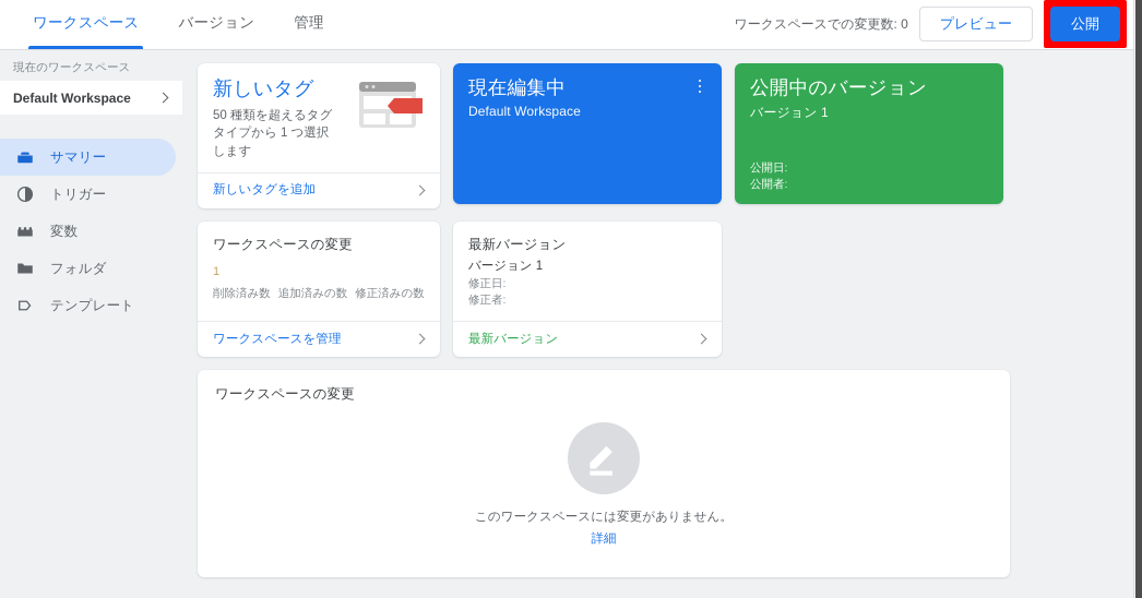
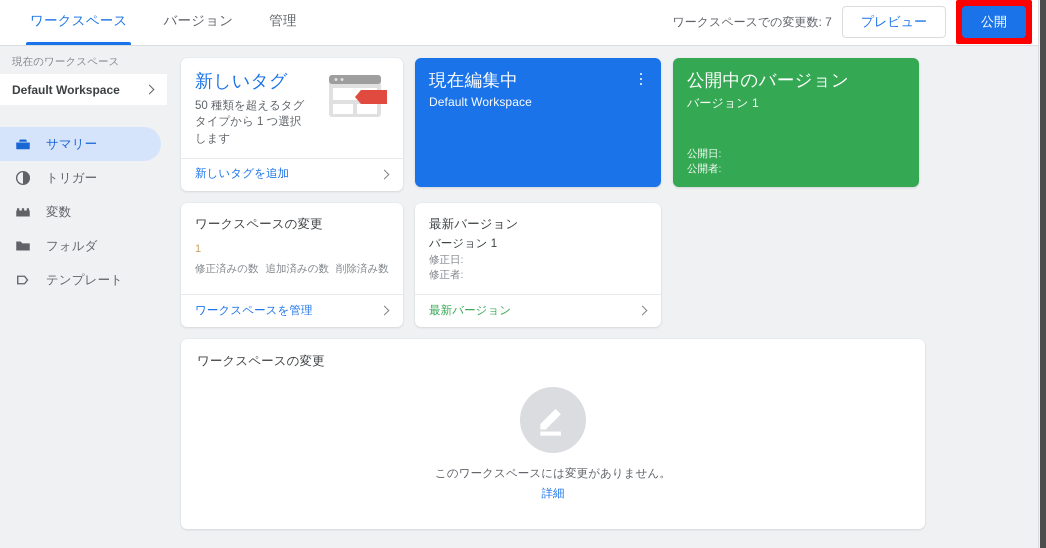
  ワークスペース
  バージョン
  管理
- ワークスペースでの変更数: 0
+ ワークスペースでの変更数: 7
  プレビュー
  公開
  現在のワークスペース
  Default Workspace
  サマリー
  トリガー
  変数
  フォルダ
  テンプレート
  新しいタグ
  50 種類を超えるタグタイプから 1 つ選択します
  新しいタグを追加
  現在編集中
  Default Workspace
  公開中のバージョン
  バージョン 1
  公開日:
  公開者:
  ワークスペースの変更
  1
- 削除済み数
+ 修正済みの数
  追加済みの数
- 修正済みの数
+ 削除済み数
  ワークスペースを管理
  最新バージョン
  バージョン 1
  修正日:
  修正者:
  最新バージョン
  ワークスペースの変更
  このワークスペースには変更がありません。
  詳細
